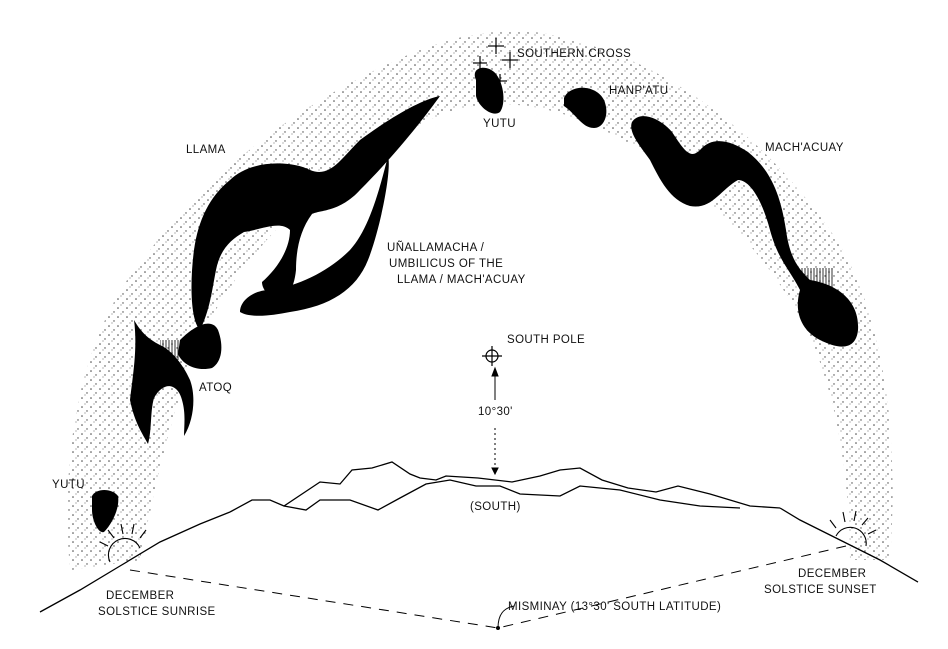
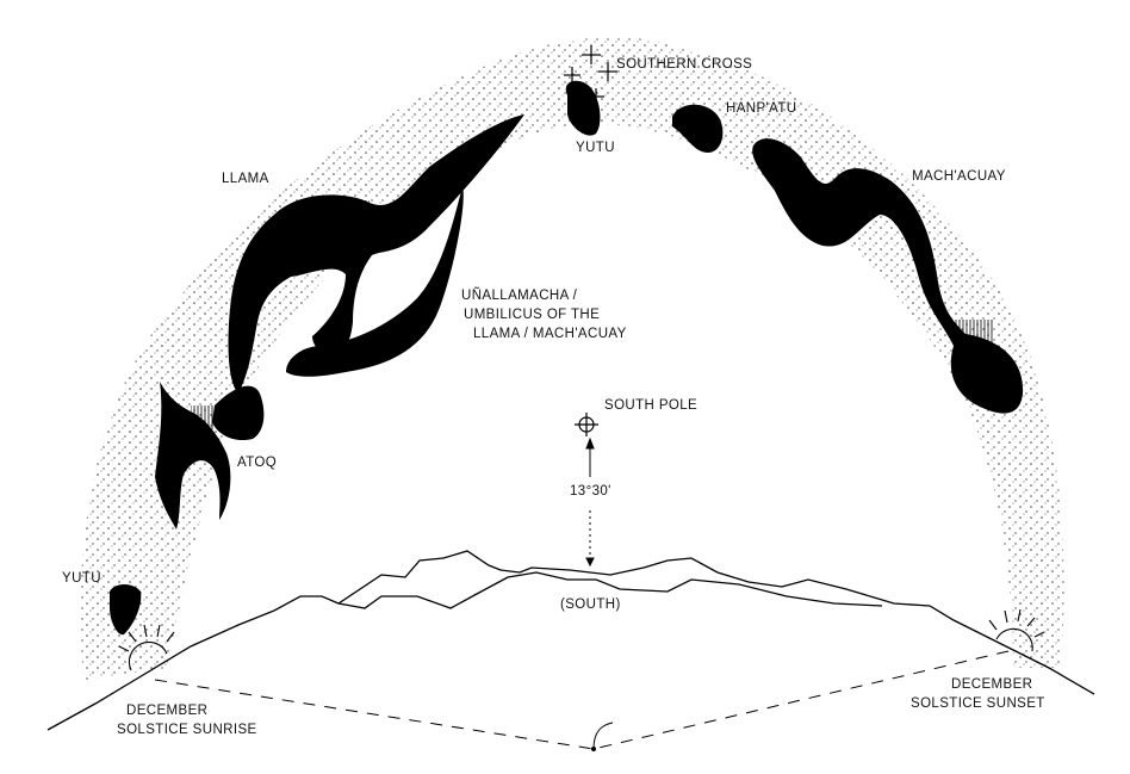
  SOUTHERN CROSS
  YUTU
  HANP'ATU
  LLAMA
  MACH'ACUAY
  UÑALLAMACHA /
  UMBILICUS OF THE
  LLAMA / MACH'ACUAY
  ATOQ
  YUTU
  SOUTH POLE
- 10°30'
+ 13°30'
  (SOUTH)
  DECEMBER
  SOLSTICE SUNRISE
  DECEMBER
  SOLSTICE SUNSET
- MISMINAY (13°30' SOUTH LATITUDE)
